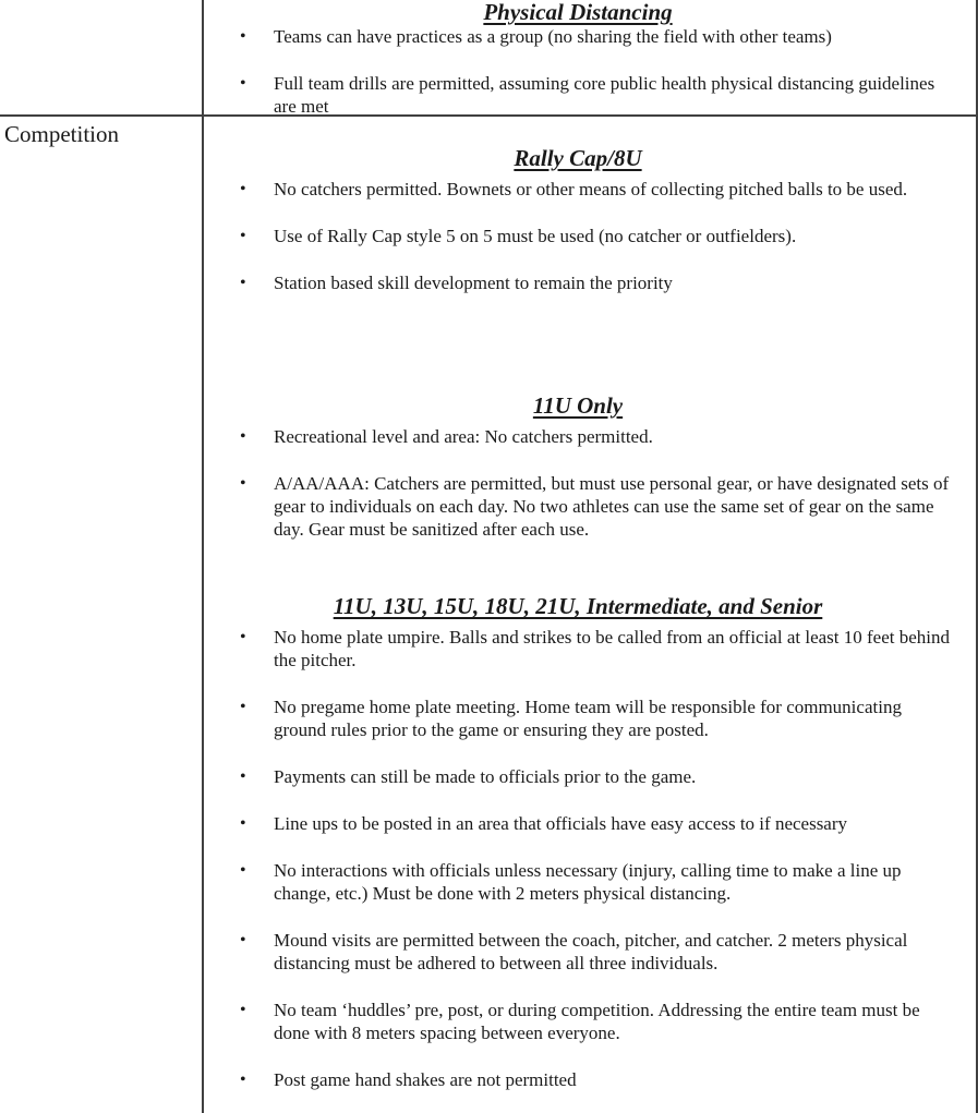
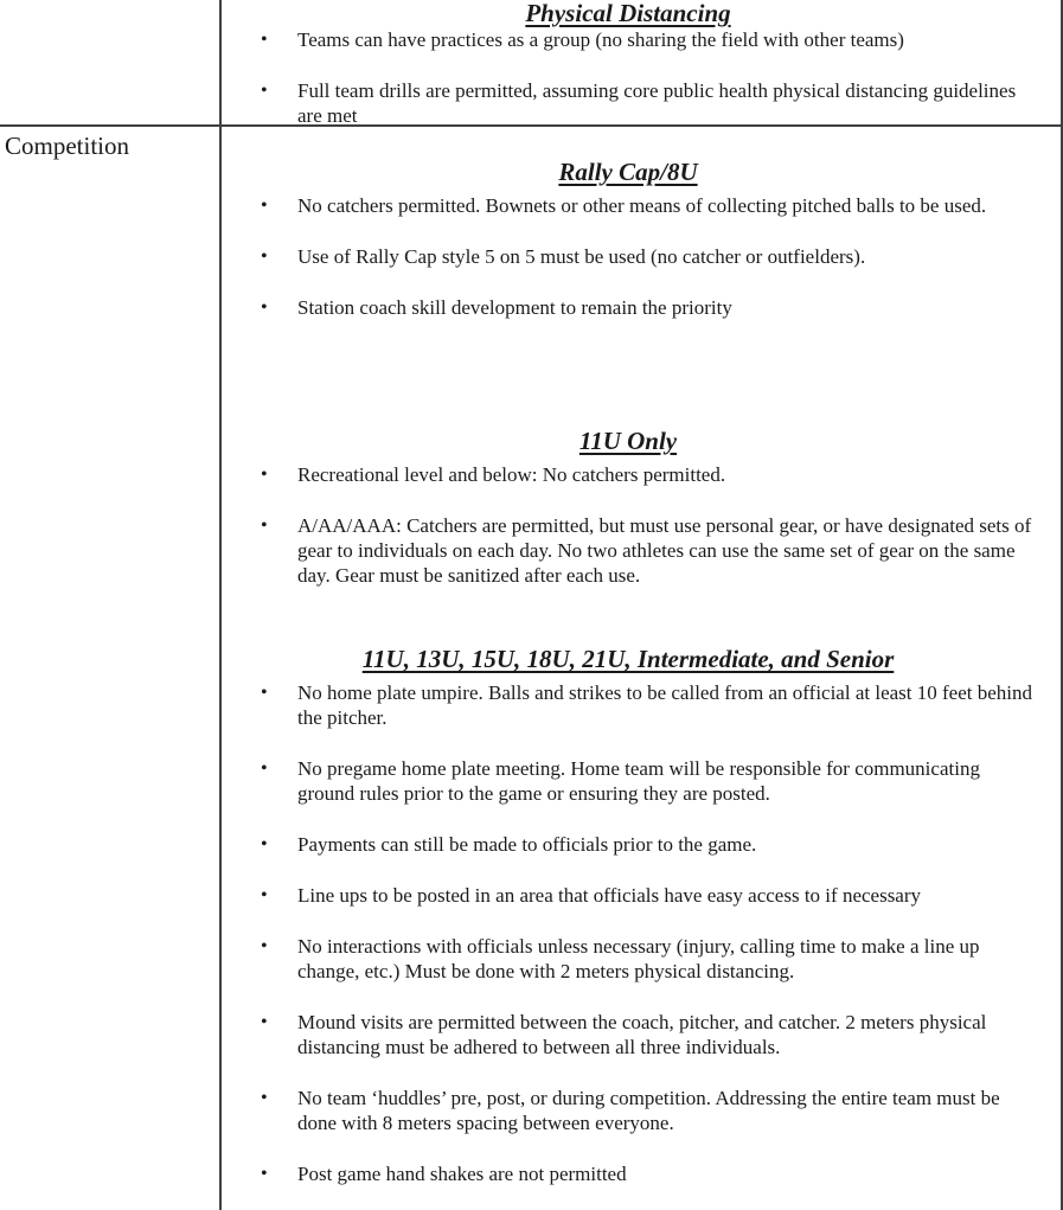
  Physical Distancing
  Teams can have practices as a group (no sharing the field with other teams)
  Full team drills are permitted, assuming core public health physical distancing guidelines are met
  Competition
  Rally Cap/8U
  No catchers permitted. Bownets or other means of collecting pitched balls to be used.
  Use of Rally Cap style 5 on 5 must be used (no catcher or outfielders).
- Station based skill development to remain the priority
+ Station coach skill development to remain the priority
  11U Only
- Recreational level and area: No catchers permitted.
+ Recreational level and below: No catchers permitted.
  A/AA/AAA: Catchers are permitted, but must use personal gear, or have designated sets of gear to individuals on each day. No two athletes can use the same set of gear on the same day. Gear must be sanitized after each use.
  11U, 13U, 15U, 18U, 21U, Intermediate, and Senior
  No home plate umpire. Balls and strikes to be called from an official at least 10 feet behind the pitcher.
  No pregame home plate meeting. Home team will be responsible for communicating ground rules prior to the game or ensuring they are posted.
  Payments can still be made to officials prior to the game.
  Line ups to be posted in an area that officials have easy access to if necessary
  No interactions with officials unless necessary (injury, calling time to make a line up change, etc.) Must be done with 2 meters physical distancing.
  Mound visits are permitted between the coach, pitcher, and catcher. 2 meters physical distancing must be adhered to between all three individuals.
  No team ‘huddles’ pre, post, or during competition. Addressing the entire team must be done with 8 meters spacing between everyone.
  Post game hand shakes are not permitted
